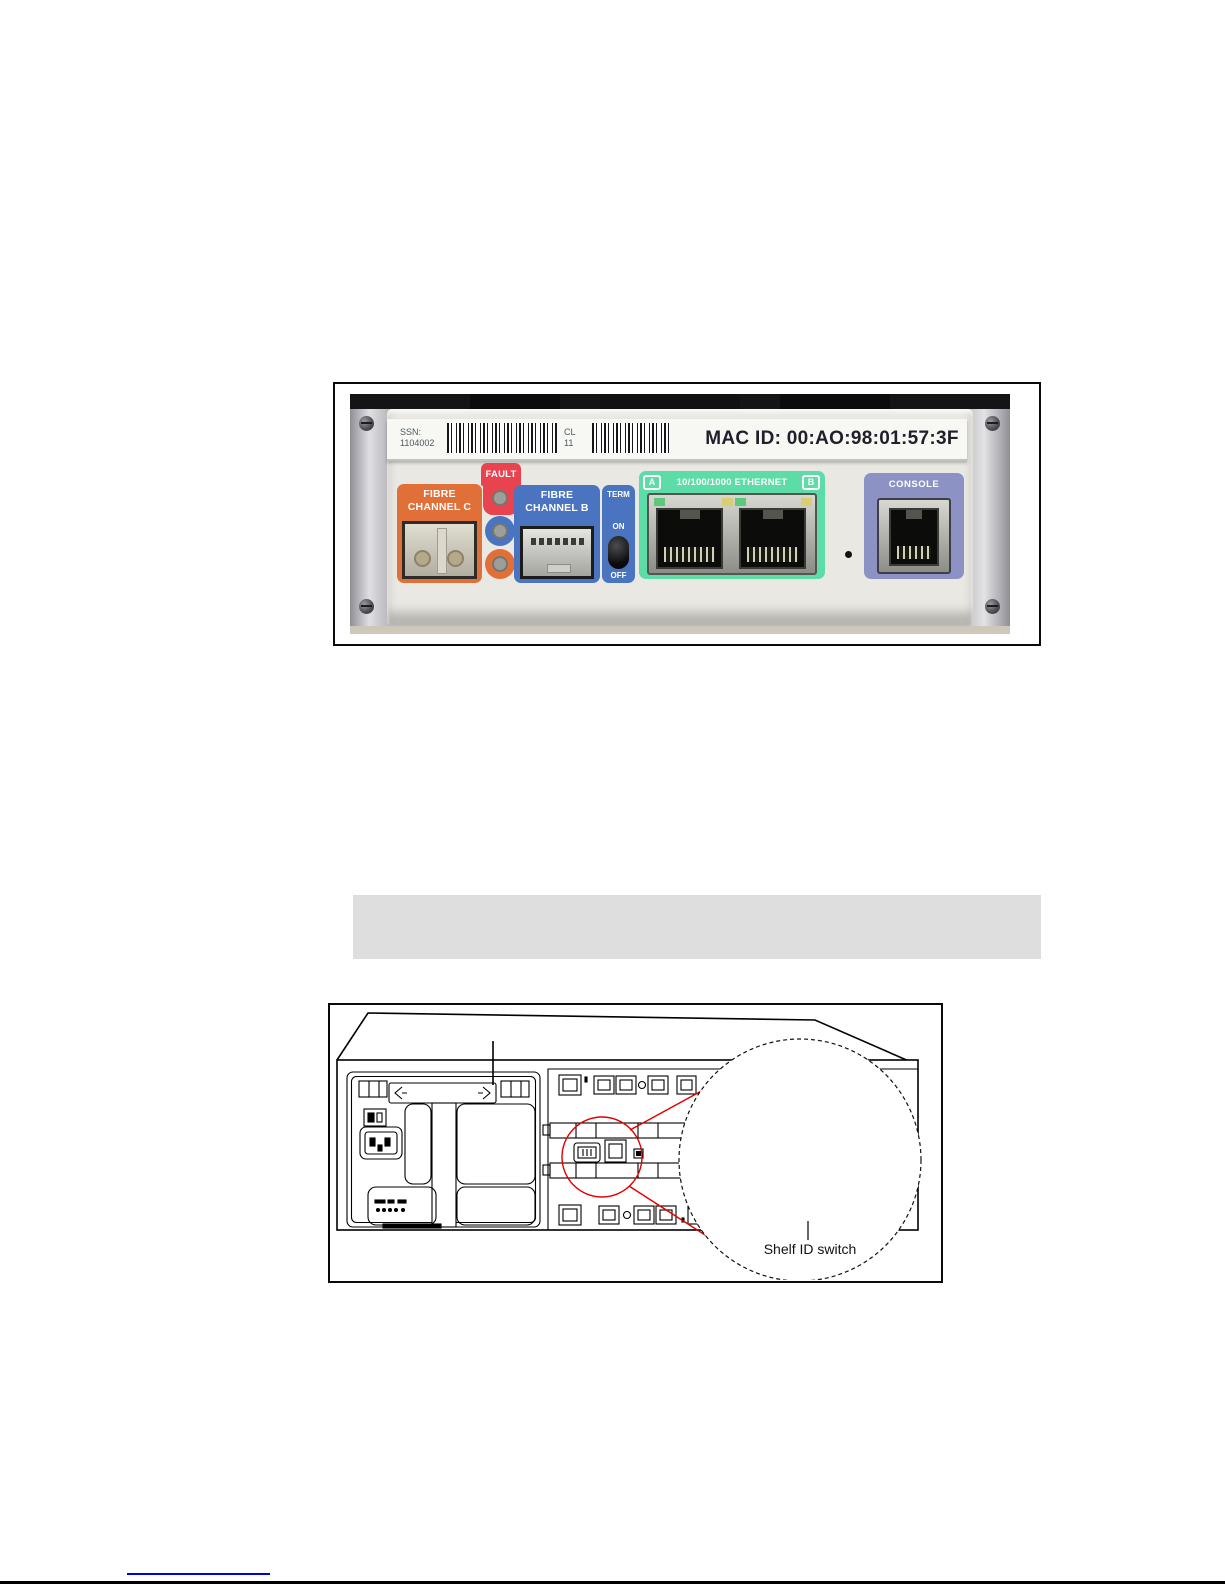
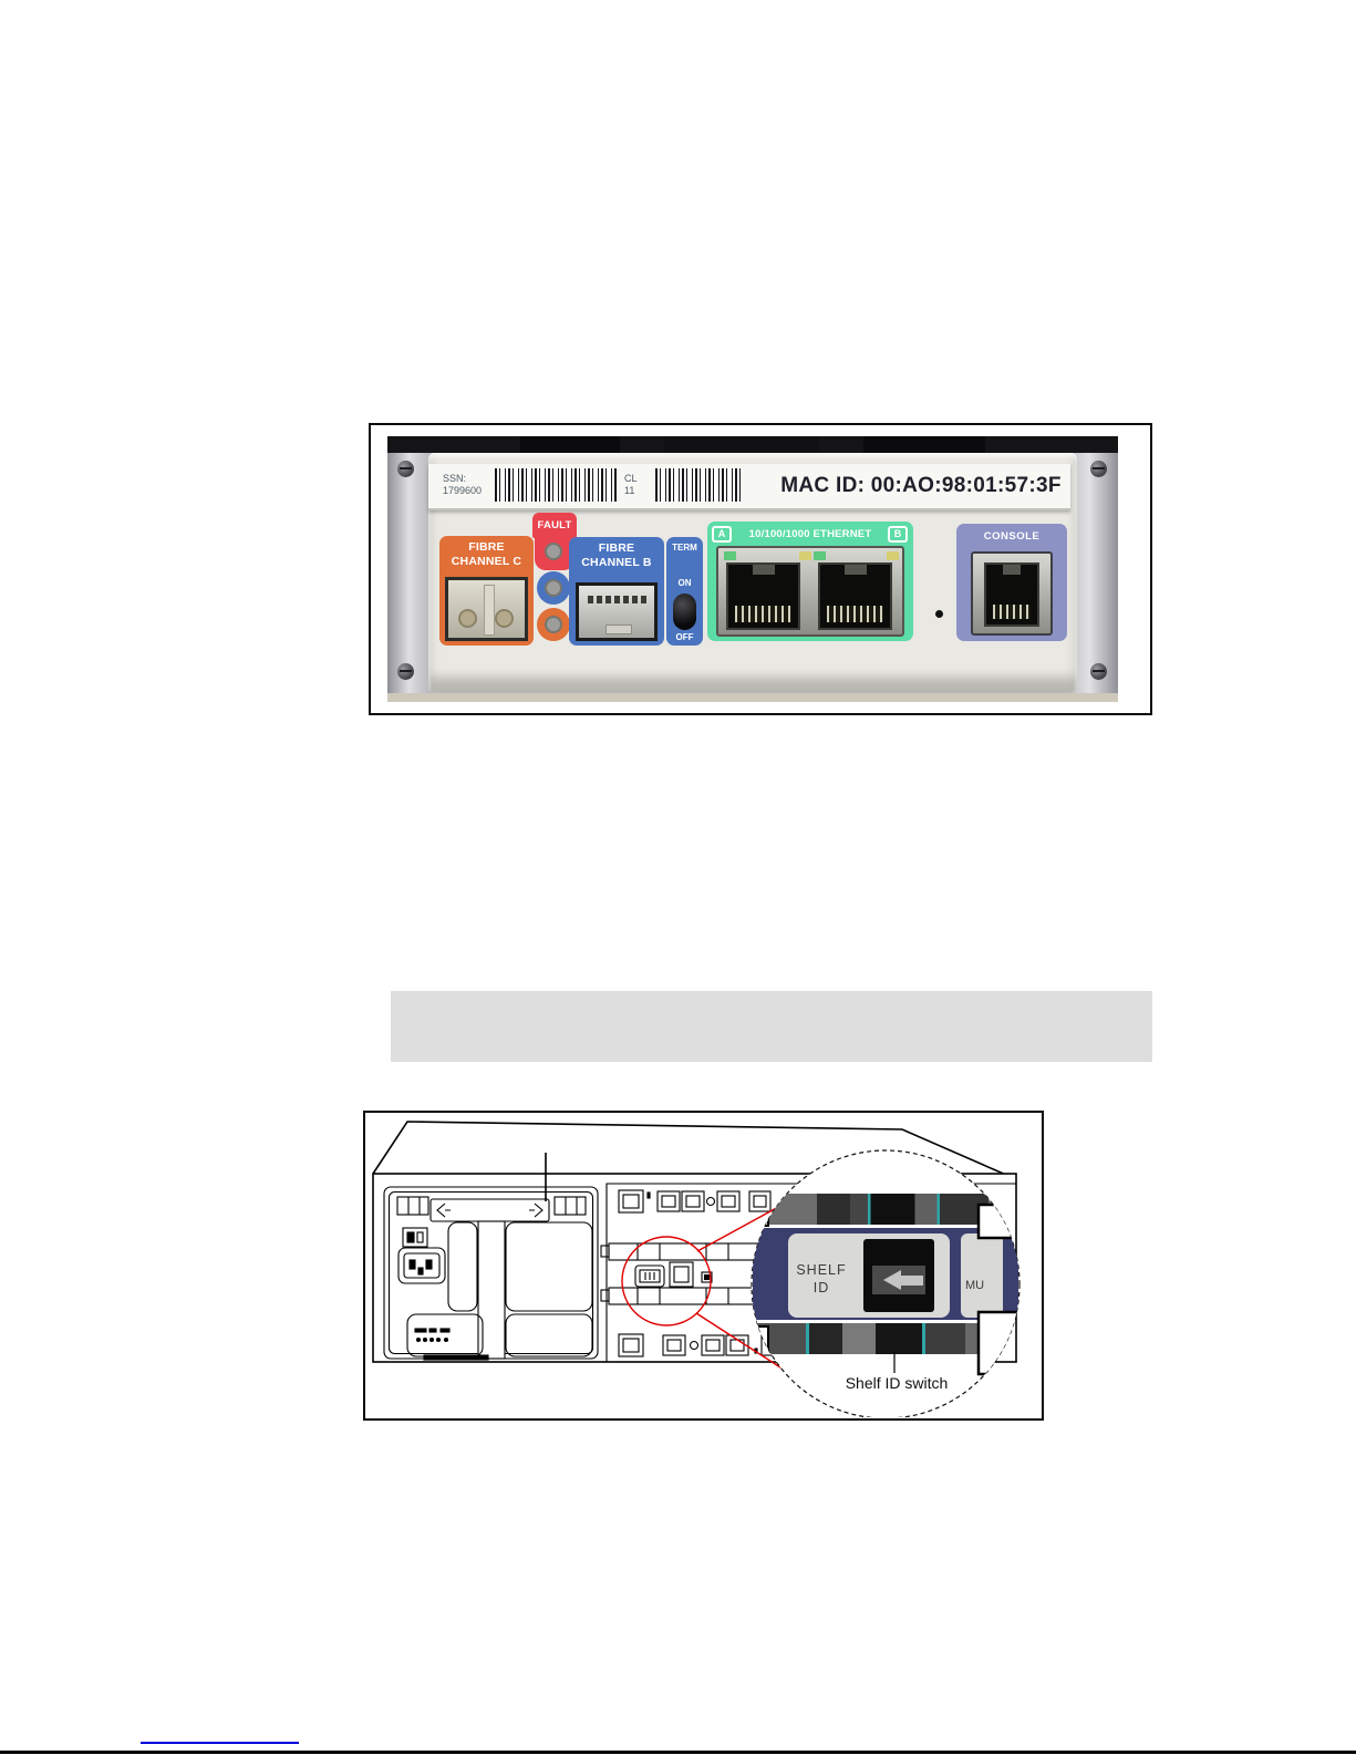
  SSN:
- 1104002
+ 1799600
  CL
  11
  MAC ID: 00:AO:98:01:57:3F
  FAULT
  FIBRE
  CHANNEL C
  FIBRE
  CHANNEL B
  TERM
  ON
  OFF
  A
  10/100/1000 ETHERNET
  B
  CONSOLE
+ SHELF
+ ID
+ MU
  Shelf ID switch
